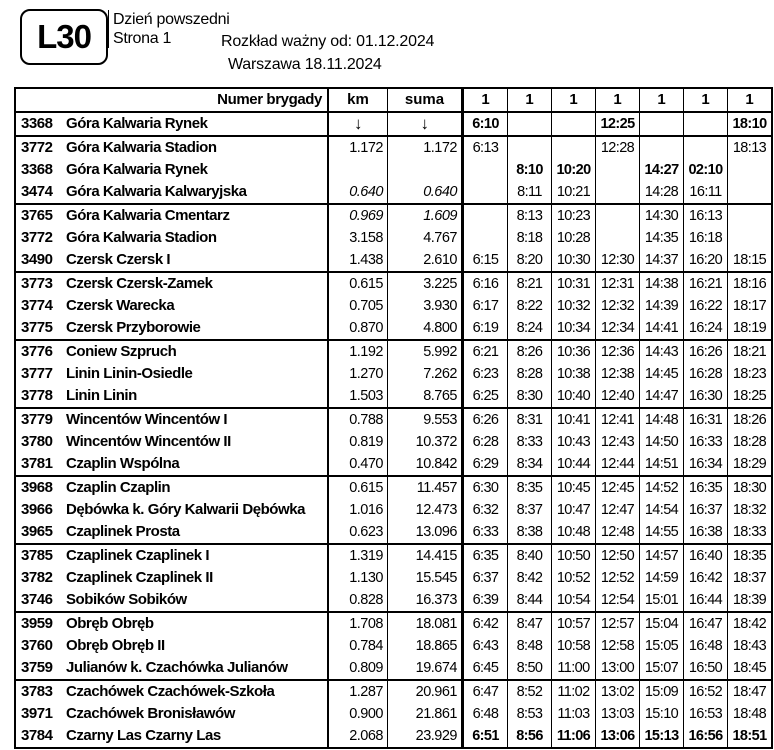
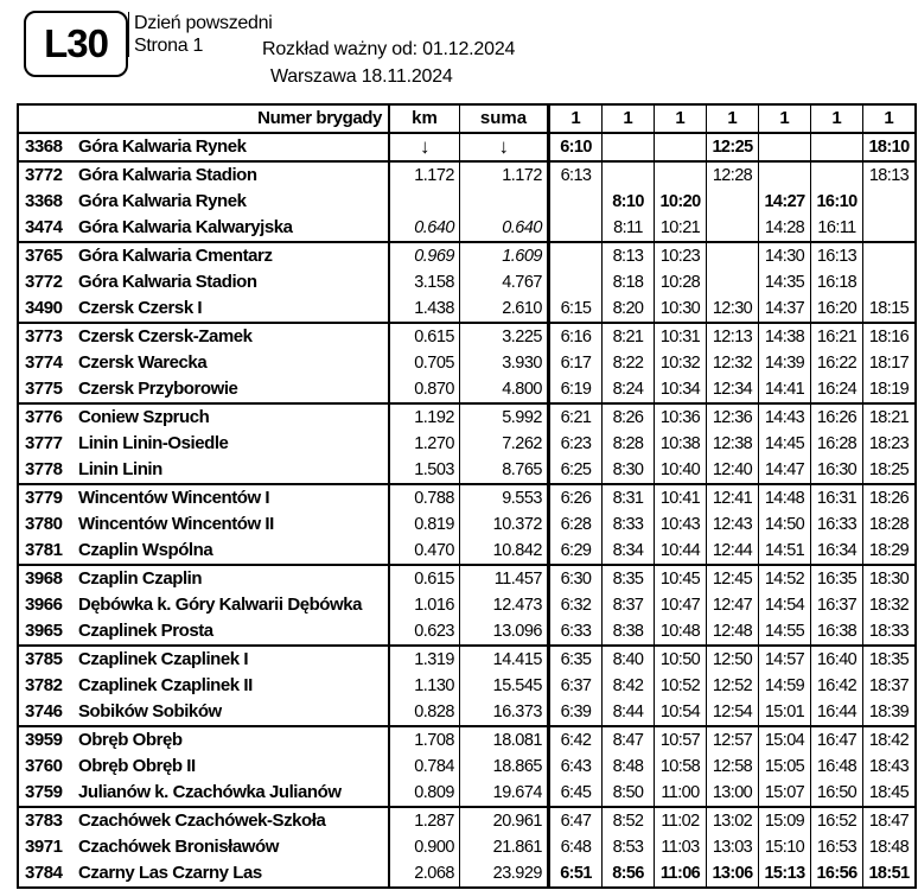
  L30
  Dzień powszedni
  Strona 1
  Rozkład ważny od: 01.12.2024
  Warszawa 18.11.2024
  Numer brygady	km	suma	1	1	1	1	1	1	1
  3368 Góra Kalwaria Rynek	↓	↓	6:10			12:25			18:10
  3772 Góra Kalwaria Stadion	1.172	1.172	6:13			12:28			18:13
- 3368 Góra Kalwaria Rynek				8:10	10:20		14:27	02:10
+ 3368 Góra Kalwaria Rynek				8:10	10:20		14:27	16:10
  3474 Góra Kalwaria Kalwaryjska	0.640	0.640		8:11	10:21		14:28	16:11
  3765 Góra Kalwaria Cmentarz	0.969	1.609		8:13	10:23		14:30	16:13
  3772 Góra Kalwaria Stadion	3.158	4.767		8:18	10:28		14:35	16:18
  3490 Czersk Czersk I	1.438	2.610	6:15	8:20	10:30	12:30	14:37	16:20	18:15
- 3773 Czersk Czersk-Zamek	0.615	3.225	6:16	8:21	10:31	12:31	14:38	16:21	18:16
+ 3773 Czersk Czersk-Zamek	0.615	3.225	6:16	8:21	10:31	12:13	14:38	16:21	18:16
  3774 Czersk Warecka	0.705	3.930	6:17	8:22	10:32	12:32	14:39	16:22	18:17
  3775 Czersk Przyborowie	0.870	4.800	6:19	8:24	10:34	12:34	14:41	16:24	18:19
  3776 Coniew Szpruch	1.192	5.992	6:21	8:26	10:36	12:36	14:43	16:26	18:21
  3777 Linin Linin-Osiedle	1.270	7.262	6:23	8:28	10:38	12:38	14:45	16:28	18:23
  3778 Linin Linin	1.503	8.765	6:25	8:30	10:40	12:40	14:47	16:30	18:25
  3779 Wincentów Wincentów I	0.788	9.553	6:26	8:31	10:41	12:41	14:48	16:31	18:26
  3780 Wincentów Wincentów II	0.819	10.372	6:28	8:33	10:43	12:43	14:50	16:33	18:28
  3781 Czaplin Wspólna	0.470	10.842	6:29	8:34	10:44	12:44	14:51	16:34	18:29
  3968 Czaplin Czaplin	0.615	11.457	6:30	8:35	10:45	12:45	14:52	16:35	18:30
  3966 Dębówka k. Góry Kalwarii Dębówka	1.016	12.473	6:32	8:37	10:47	12:47	14:54	16:37	18:32
  3965 Czaplinek Prosta	0.623	13.096	6:33	8:38	10:48	12:48	14:55	16:38	18:33
  3785 Czaplinek Czaplinek I	1.319	14.415	6:35	8:40	10:50	12:50	14:57	16:40	18:35
  3782 Czaplinek Czaplinek II	1.130	15.545	6:37	8:42	10:52	12:52	14:59	16:42	18:37
  3746 Sobików Sobików	0.828	16.373	6:39	8:44	10:54	12:54	15:01	16:44	18:39
  3959 Obręb Obręb	1.708	18.081	6:42	8:47	10:57	12:57	15:04	16:47	18:42
  3760 Obręb Obręb II	0.784	18.865	6:43	8:48	10:58	12:58	15:05	16:48	18:43
  3759 Julianów k. Czachówka Julianów	0.809	19.674	6:45	8:50	11:00	13:00	15:07	16:50	18:45
  3783 Czachówek Czachówek-Szkoła	1.287	20.961	6:47	8:52	11:02	13:02	15:09	16:52	18:47
  3971 Czachówek Bronisławów	0.900	21.861	6:48	8:53	11:03	13:03	15:10	16:53	18:48
  3784 Czarny Las Czarny Las	2.068	23.929	6:51	8:56	11:06	13:06	15:13	16:56	18:51
